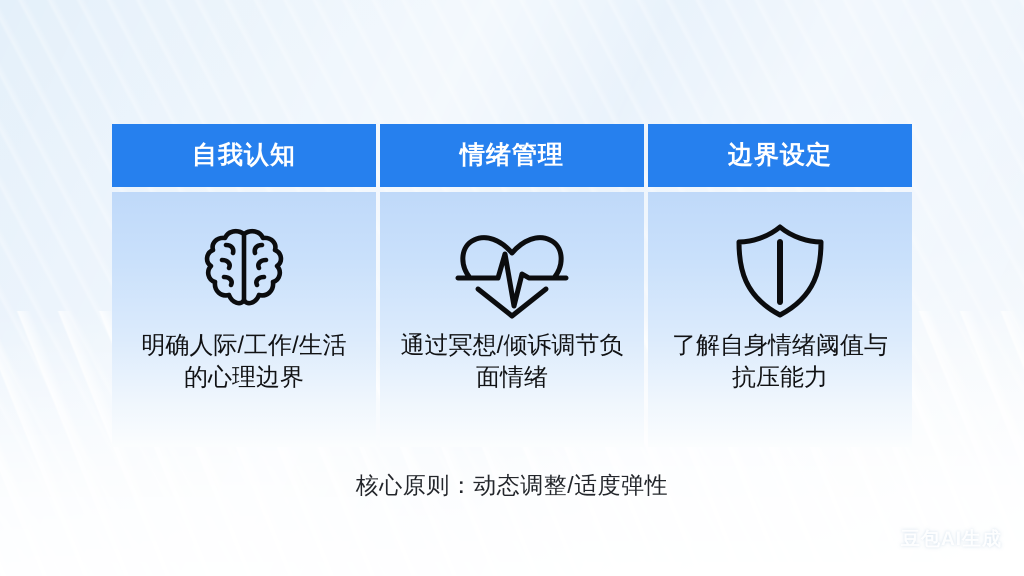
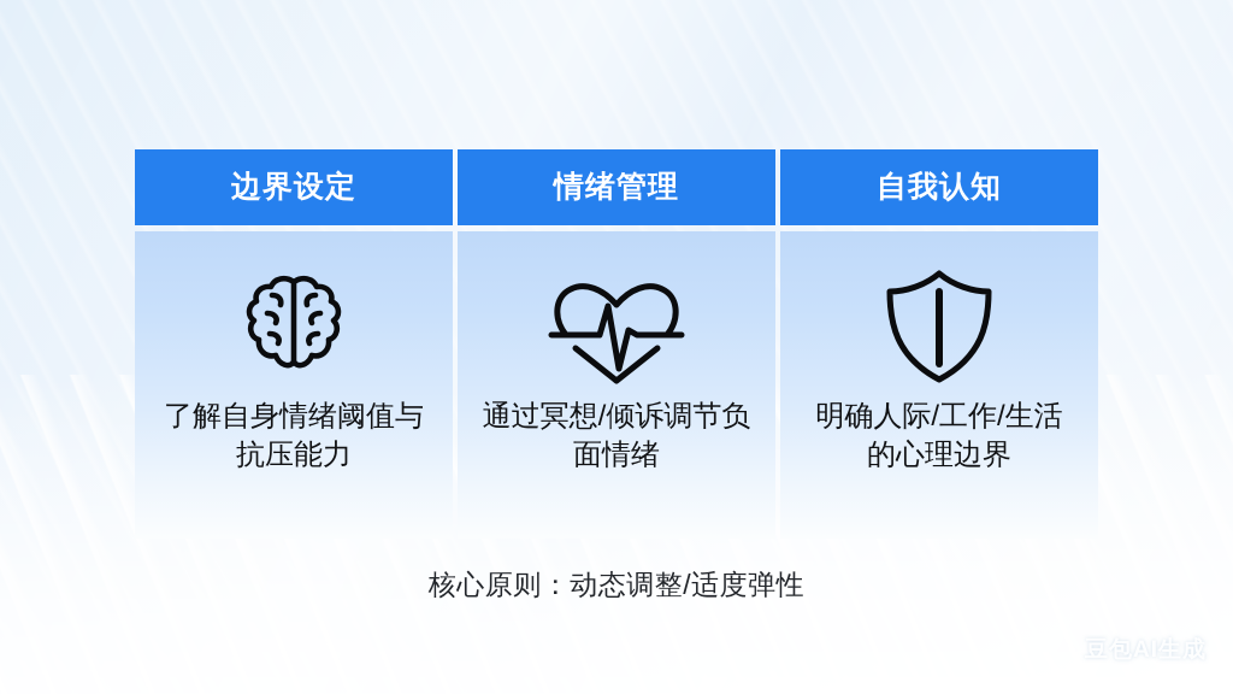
- 自我认知
+ 边界设定
- 明确人际/工作/生活的心理边界
+ 了解自身情绪阈值与抗压能力
  情绪管理
  通过冥想/倾诉调节负面情绪
- 边界设定
+ 自我认知
- 了解自身情绪阈值与抗压能力
+ 明确人际/工作/生活的心理边界
  核心原则：动态调整/适度弹性
  豆包AI生成
